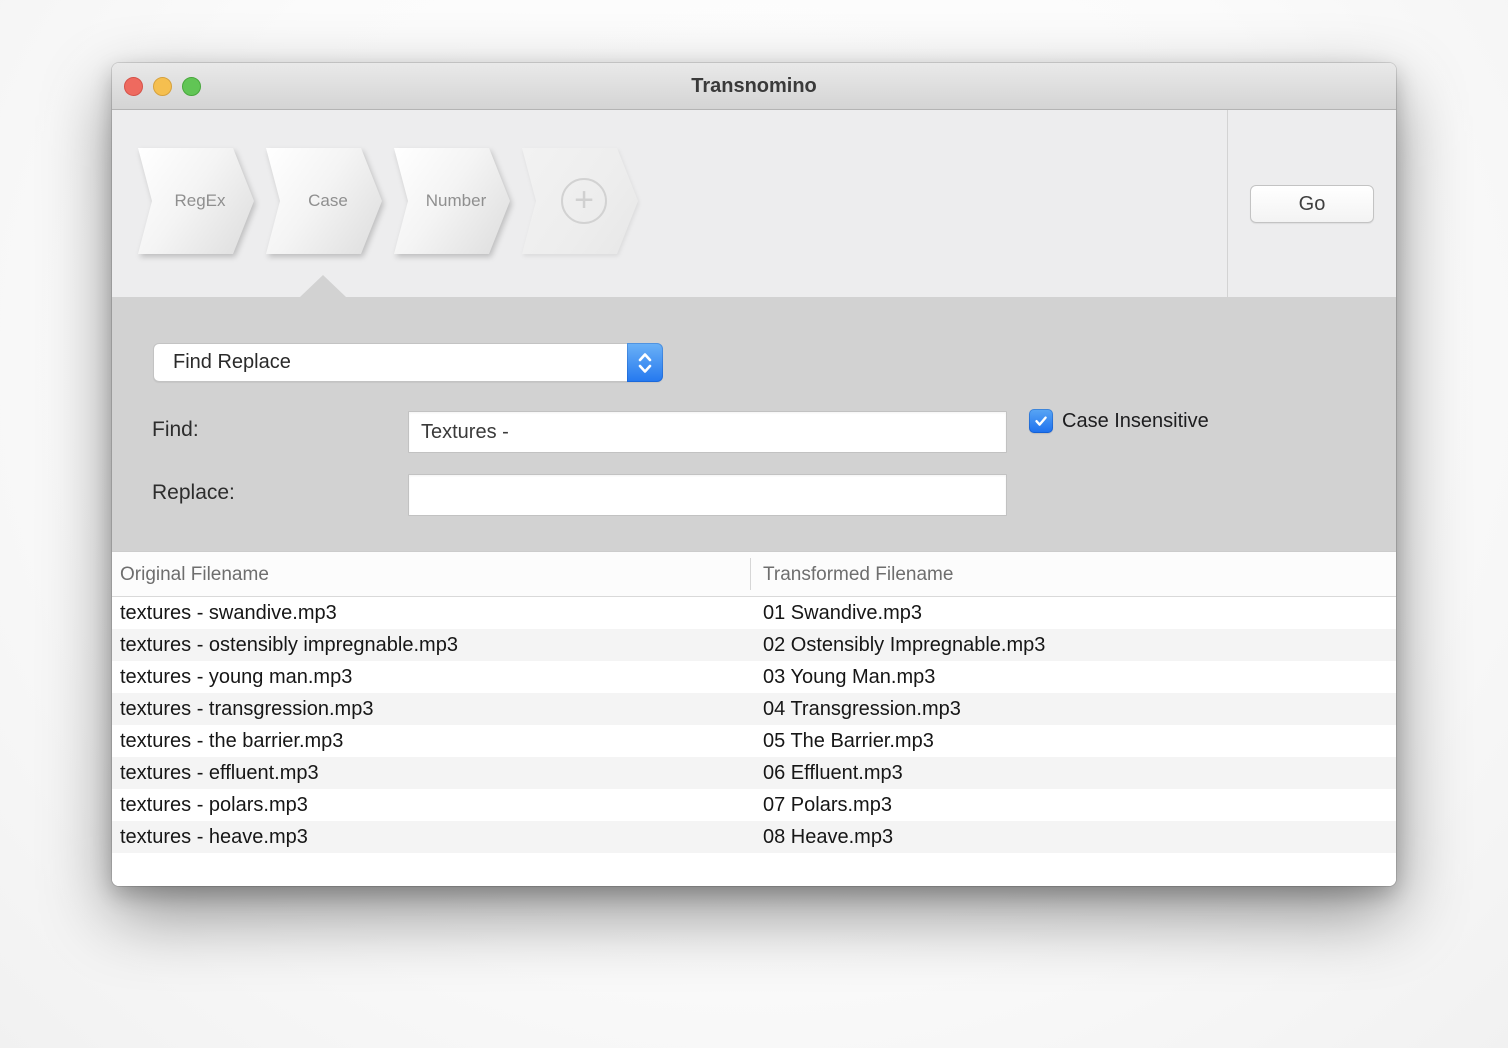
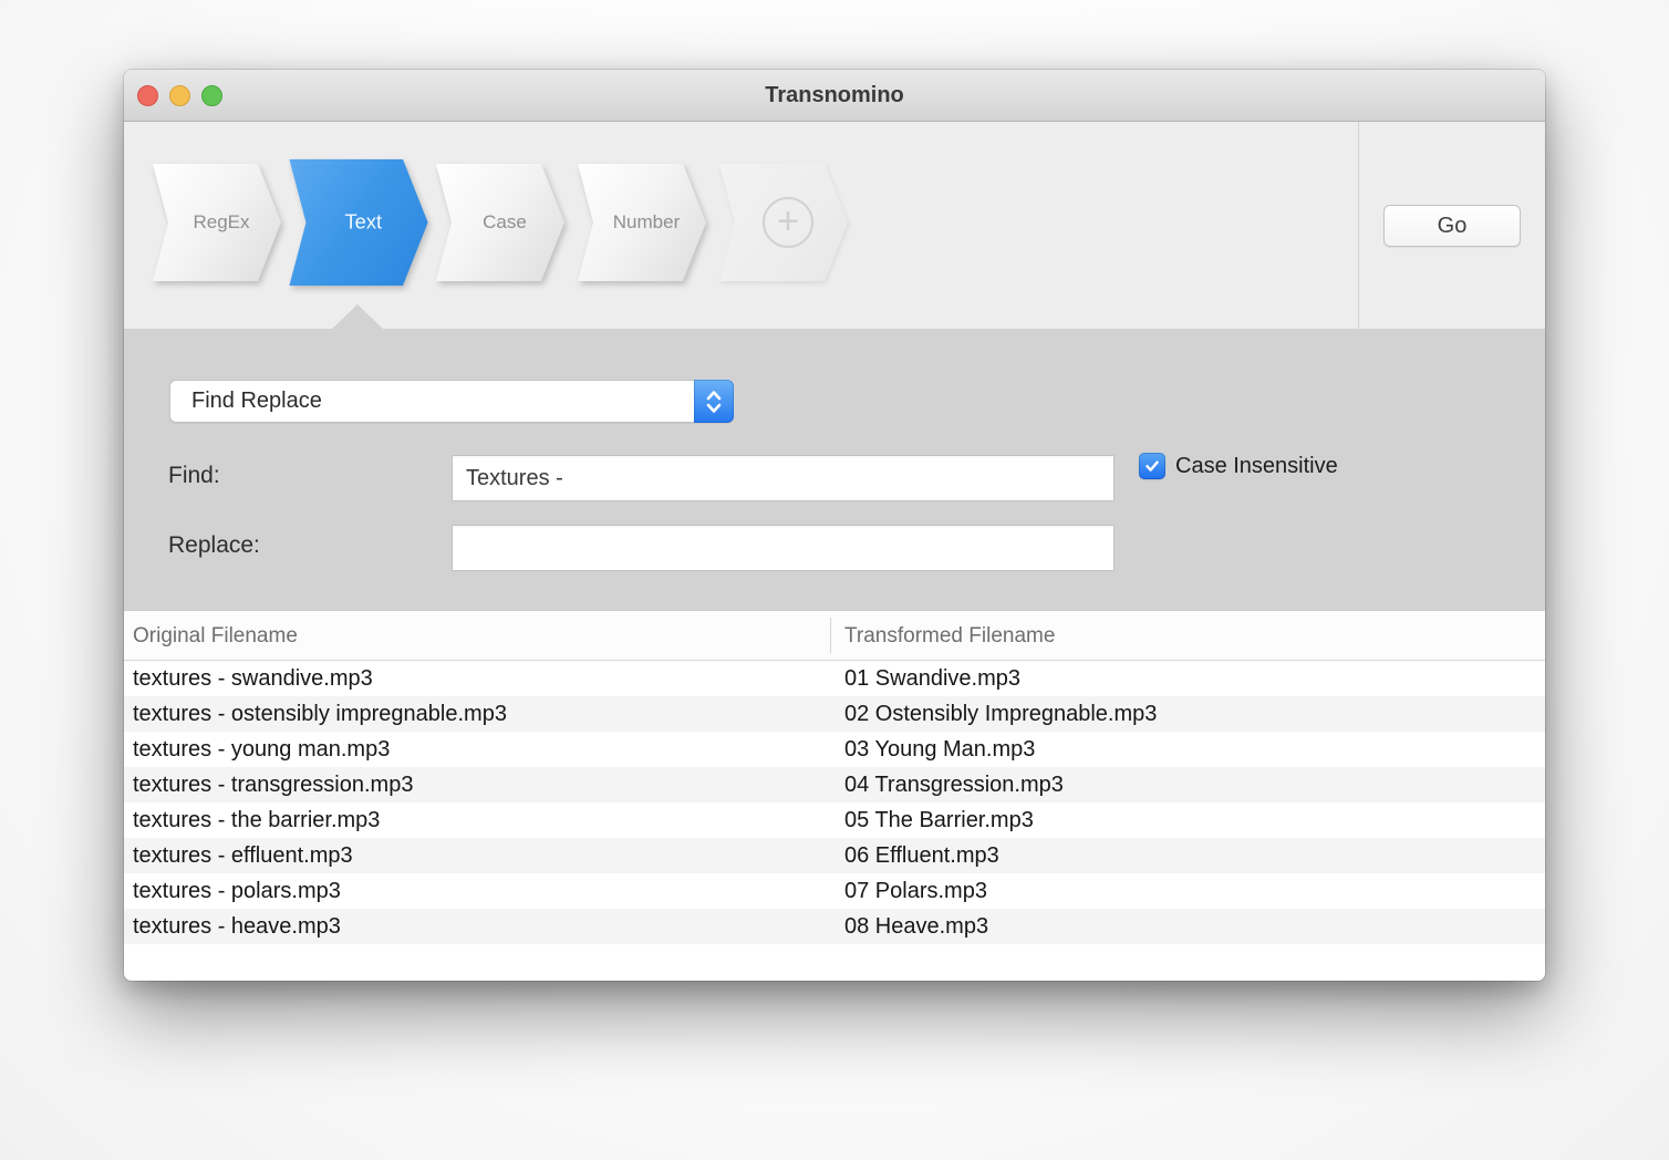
  Transnomino
  RegEx
+ Text
  Case
  Number
  +
  Go
  Find Replace
  Find:
  Textures -
  Replace:
  Case Insensitive
  Original Filename
  Transformed Filename
  textures - swandive.mp3
  01 Swandive.mp3
  textures - ostensibly impregnable.mp3
  02 Ostensibly Impregnable.mp3
  textures - young man.mp3
  03 Young Man.mp3
  textures - transgression.mp3
  04 Transgression.mp3
  textures - the barrier.mp3
  05 The Barrier.mp3
  textures - effluent.mp3
  06 Effluent.mp3
  textures - polars.mp3
  07 Polars.mp3
  textures - heave.mp3
  08 Heave.mp3
